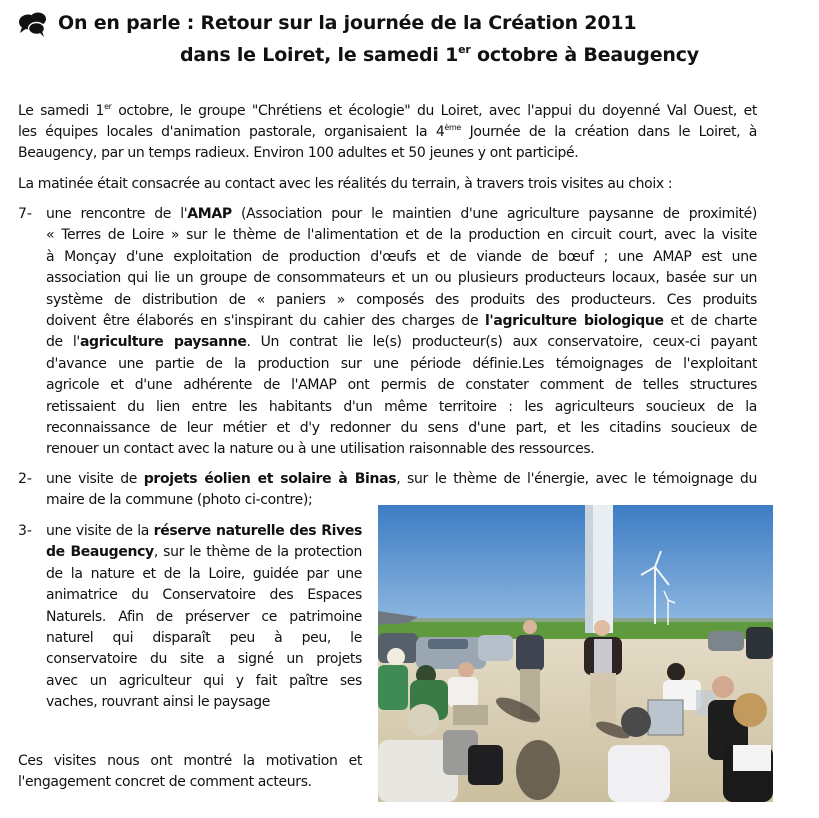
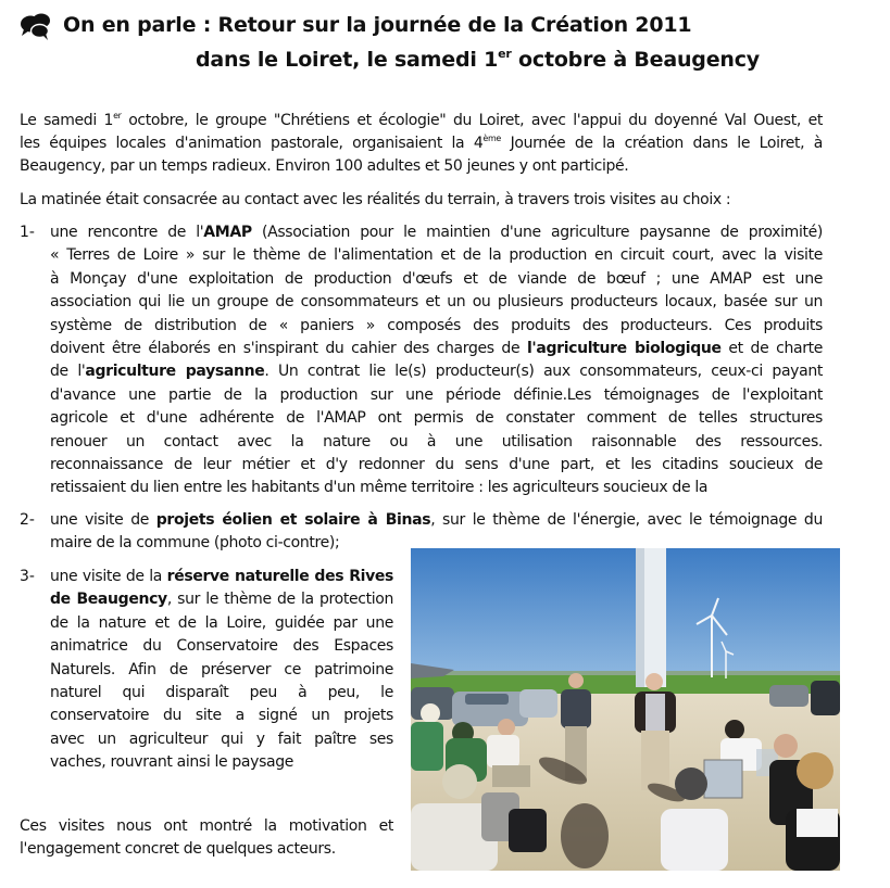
  On en parle : Retour sur la journée de la Création 2011
  dans le Loiret, le samedi 1er octobre à Beaugency
  Le samedi 1er octobre, le groupe "Chrétiens et écologie" du Loiret, avec l'appui du doyenné Val Ouest, et
  les équipes locales d'animation pastorale, organisaient la 4ème Journée de la création dans le Loiret, à
  Beaugency, par un temps radieux. Environ 100 adultes et 50 jeunes y ont participé.
  La matinée était consacrée au contact avec les réalités du terrain, à travers trois visites au choix :
- 7-
+ 1-
  une rencontre de l'AMAP (Association pour le maintien d'une agriculture paysanne de proximité)
  « Terres de Loire » sur le thème de l'alimentation et de la production en circuit court, avec la visite
  à Monçay d'une exploitation de production d'œufs et de viande de bœuf ; une AMAP est une
  association qui lie un groupe de consommateurs et un ou plusieurs producteurs locaux, basée sur un
  système de distribution de « paniers » composés des produits des producteurs. Ces produits
  doivent être élaborés en s'inspirant du cahier des charges de l'agriculture biologique et de charte
- de l'agriculture paysanne. Un contrat lie le(s) producteur(s) aux conservatoire, ceux-ci payant
+ de l'agriculture paysanne. Un contrat lie le(s) producteur(s) aux consommateurs, ceux-ci payant
  d'avance une partie de la production sur une période définie.Les témoignages de l'exploitant
  agricole et d'une adhérente de l'AMAP ont permis de constater comment de telles structures
- retissaient du lien entre les habitants d'un même territoire : les agriculteurs soucieux de la
+ renouer un contact avec la nature ou à une utilisation raisonnable des ressources.
  reconnaissance de leur métier et d'y redonner du sens d'une part, et les citadins soucieux de
- renouer un contact avec la nature ou à une utilisation raisonnable des ressources.
+ retissaient du lien entre les habitants d'un même territoire : les agriculteurs soucieux de la
  2-
  une visite de projets éolien et solaire à Binas, sur le thème de l'énergie, avec le témoignage du
  maire de la commune (photo ci-contre);
  3-
  une visite de la réserve naturelle des Rives
  de Beaugency, sur le thème de la protection
  de la nature et de la Loire, guidée par une
  animatrice du Conservatoire des Espaces
  Naturels. Afin de préserver ce patrimoine
  naturel qui disparaît peu à peu, le
  conservatoire du site a signé un projets
  avec un agriculteur qui y fait paître ses
  vaches, rouvrant ainsi le paysage
  Ces visites nous ont montré la motivation et
- l'engagement concret de comment acteurs.
+ l'engagement concret de quelques acteurs.
